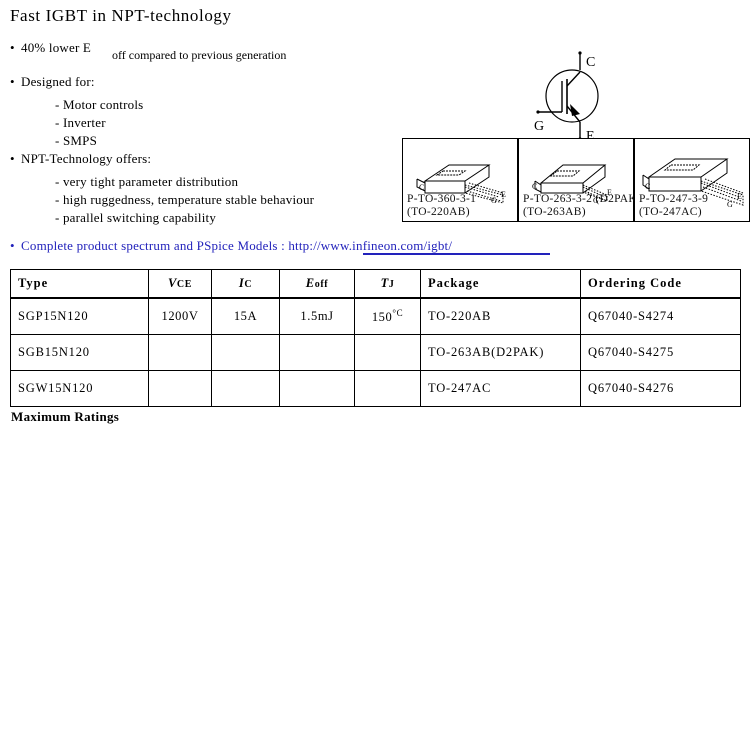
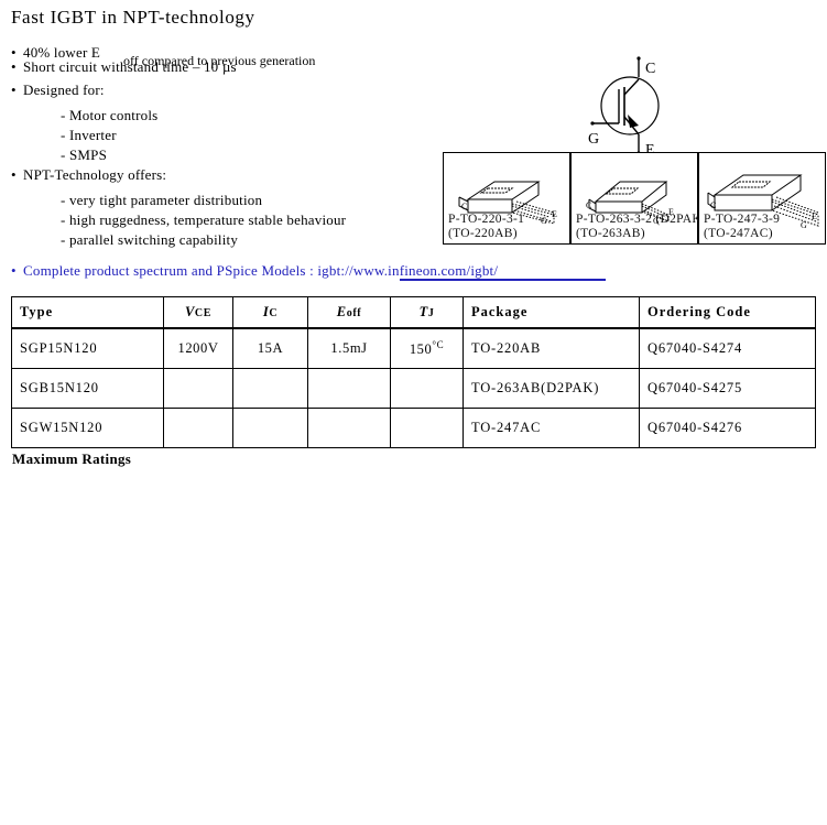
  Fast IGBT in NPT-technology
  • 40% lower E
  off compared to previous generation
+ • Short circuit withstand time – 10 µs
  • Designed for:
  - Motor controls
  - Inverter
  - SMPS
  • NPT-Technology offers:
  - very tight parameter distribution
  - high ruggedness, temperature stable behaviour
  - parallel switching capability
- • Complete product spectrum and PSpice Models : http://www.infineon.com/igbt/
+ • Complete product spectrum and PSpice Models : igbt://www.infineon.com/igbt/
  C
  G
  E
  C
  G
  E
- P-TO-360-3-1
+ P-TO-220-3-1
  (TO-220AB)
  C
  G
  E
  P-TO-263-3-2 (D2PAK
  (TO-263AB)
  C
  G
  E
  P-TO-247-3-9
  (TO-247AC)
  Type	VCE	IC	Eoff	TJ	Package	Ordering Code
  SGP15N120	1200V	15A	1.5mJ	150°C	TO-220AB	Q67040-S4274
  SGB15N120					TO-263AB(D2PAK)	Q67040-S4275
  SGW15N120					TO-247AC	Q67040-S4276
  Maximum Ratings
